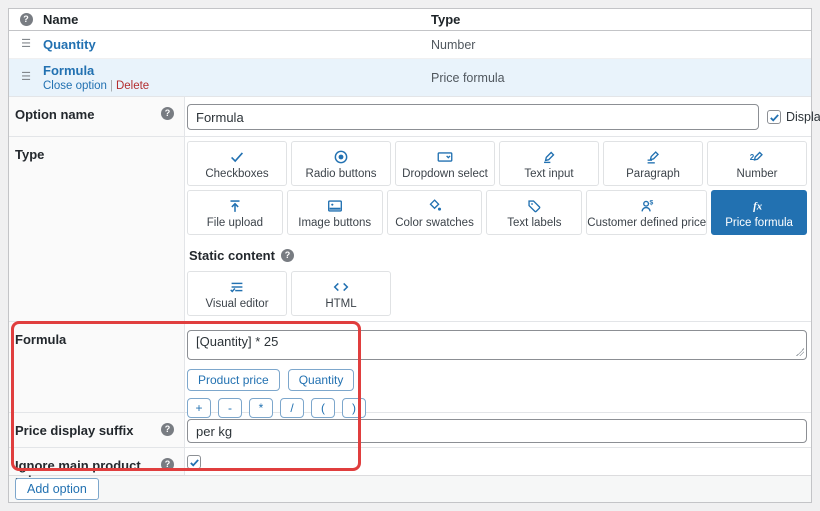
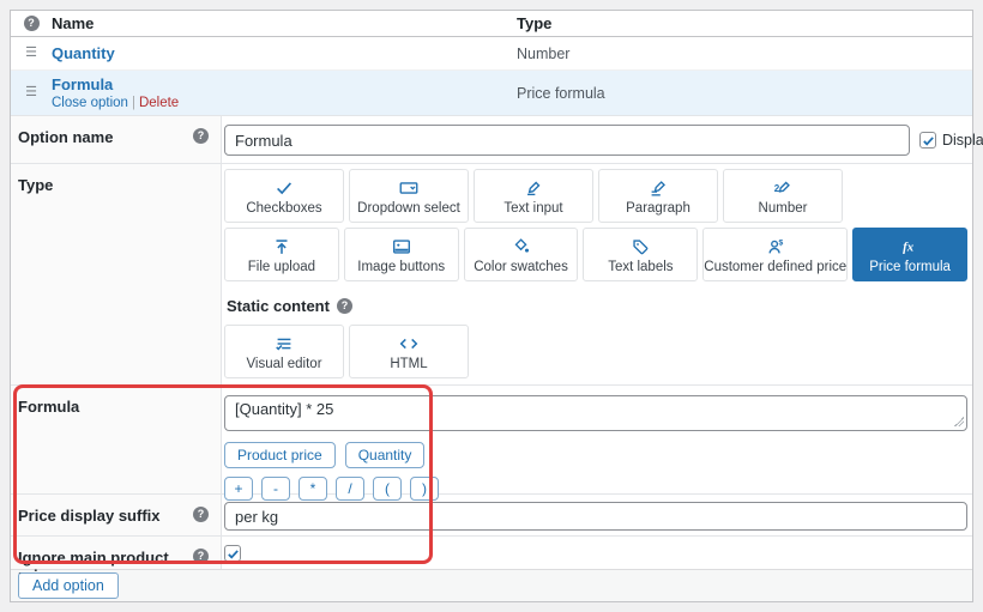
  ?
  Name
  Type
  ☰
  Quantity
  Number
  ☰
  Formula
  Close option | Delete
  Price formula
  Option name
  ?
  Formula
  Displa
  Type
  Checkboxes
- Radio buttons
  Dropdown select
  Text input
  Paragraph
  2
  Number
  File upload
  Image buttons
  Color swatches
  Text labels
  Customer defined price
  fx
  Price formula
  Static content
  ?
  Visual editor
  HTML
  Formula
  [Quantity] * 25
  Product price
  Quantity
  +
  -
  *
  /
  (
  )
  Price display suffix
  ?
  per kg
  Ignore main product
  ?
  Add option
